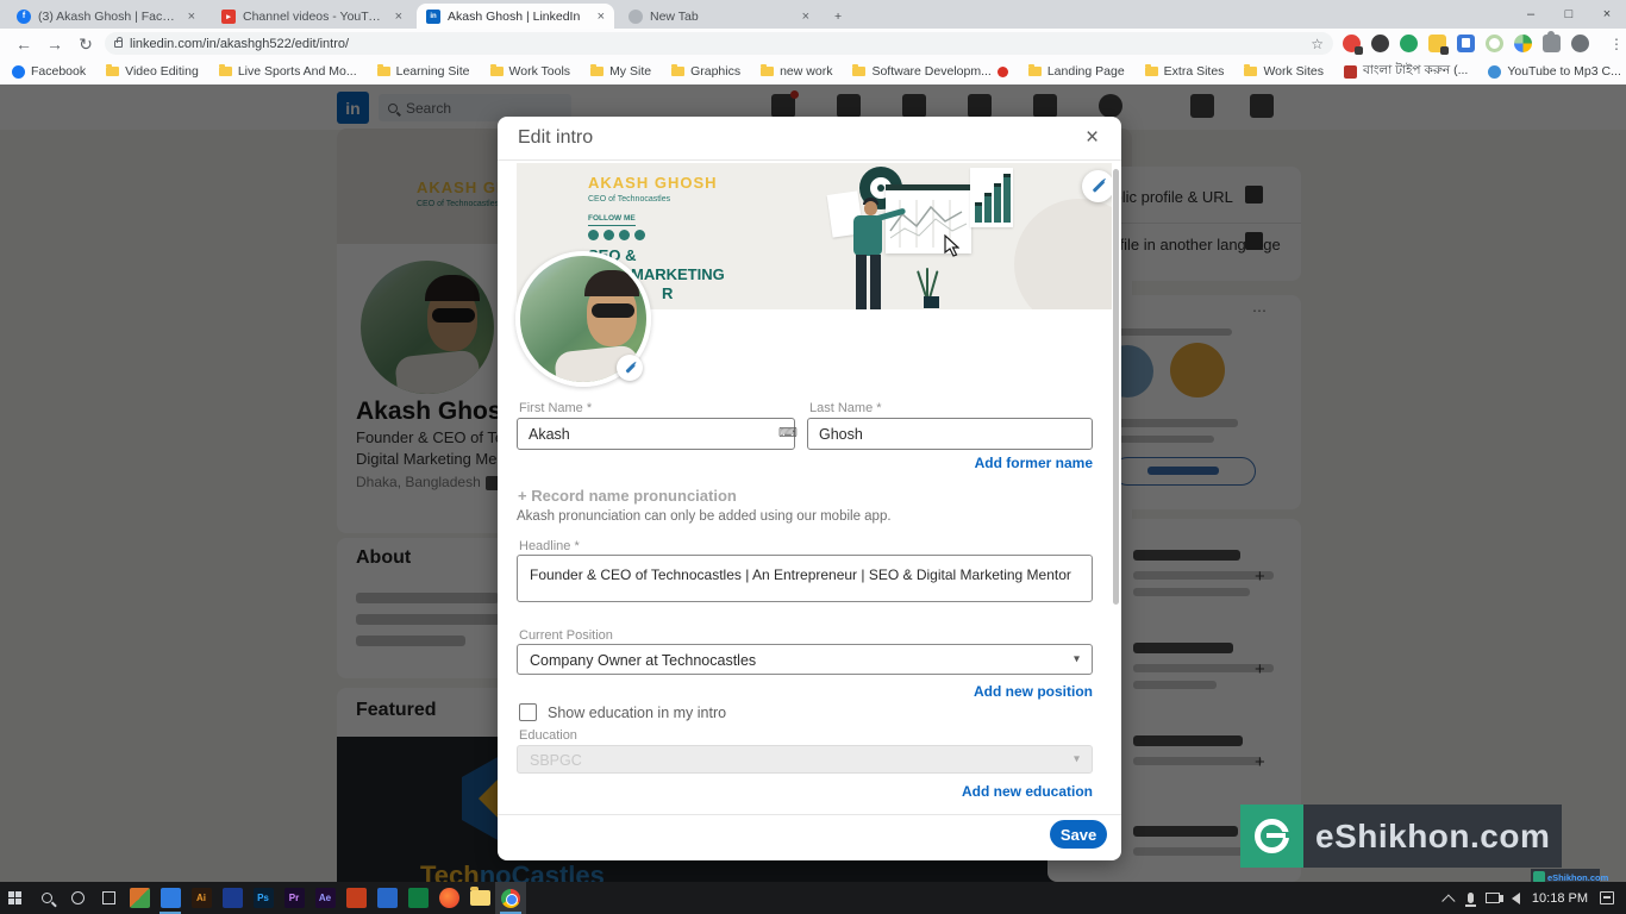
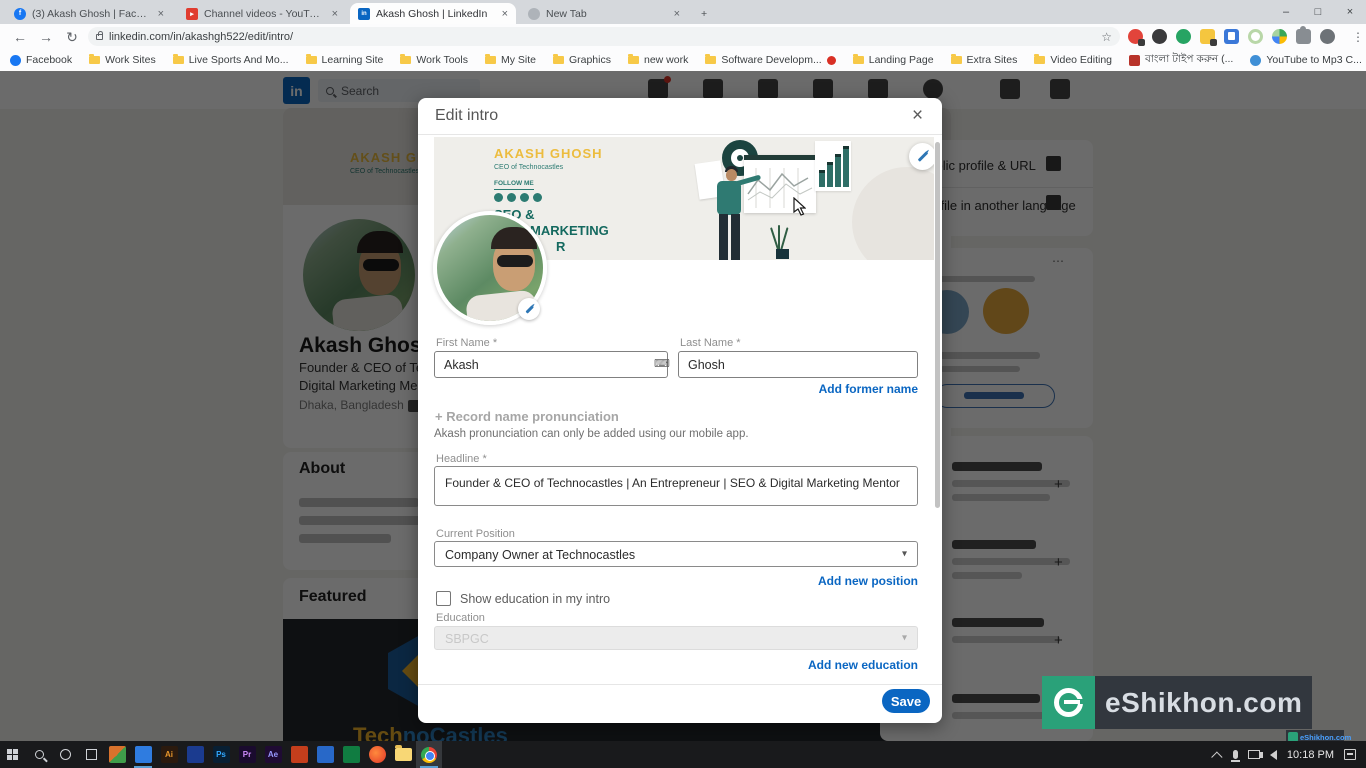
  (3) Akash Ghosh | Facebo
  ×
  Channel videos - YouTube
  ×
  Akash Ghosh | LinkedIn
  ×
  New Tab
  ×
  +
  –
  □
  ×
  ←
  →
  ↻
  linkedin.com/in/akashgh522/edit/intro/
  ☆
  ⋮
  Facebook
- Video Editing
+ Work Sites
  Live Sports And Mo...
  Learning Site
  Work Tools
  My Site
  Graphics
  new work
  Software Developm...
  Landing Page
  Extra Sites
- Work Sites
+ Video Editing
  বাংলা টাইপ করুন (...
  YouTube to Mp3 C...
  in
  Search
  Akash Ghos
  Founder & CEO of T
  Digital Marketing Me
  Dhaka, Bangladesh
  About
  Featured
  TechnoCastles
  file in another langge
  ⋯
  +
  +
  +
  Edit intro
  ×
  AKASH GHOSH
  MARKETING
  R
  First Name *
  Akash
  ⌨
  Last Name *
  Ghosh
  Add former name
  + Record name pronunciation
  Akash pronunciation can only be added using our mobile app.
  Headline *
  Founder & CEO of Technocastles | An Entrepreneur | SEO & Digital Marketing Mentor
  Current Position
  Company Owner at Technocastles
  ▾
  Add new position
  Show education in my intro
  Education
  SBPGC
  ▾
  Add new education
  Save
  eShikhon.com
  eShikhon.com
  Ai
  Ps
  Pr
  Ae
  10:18 PM
